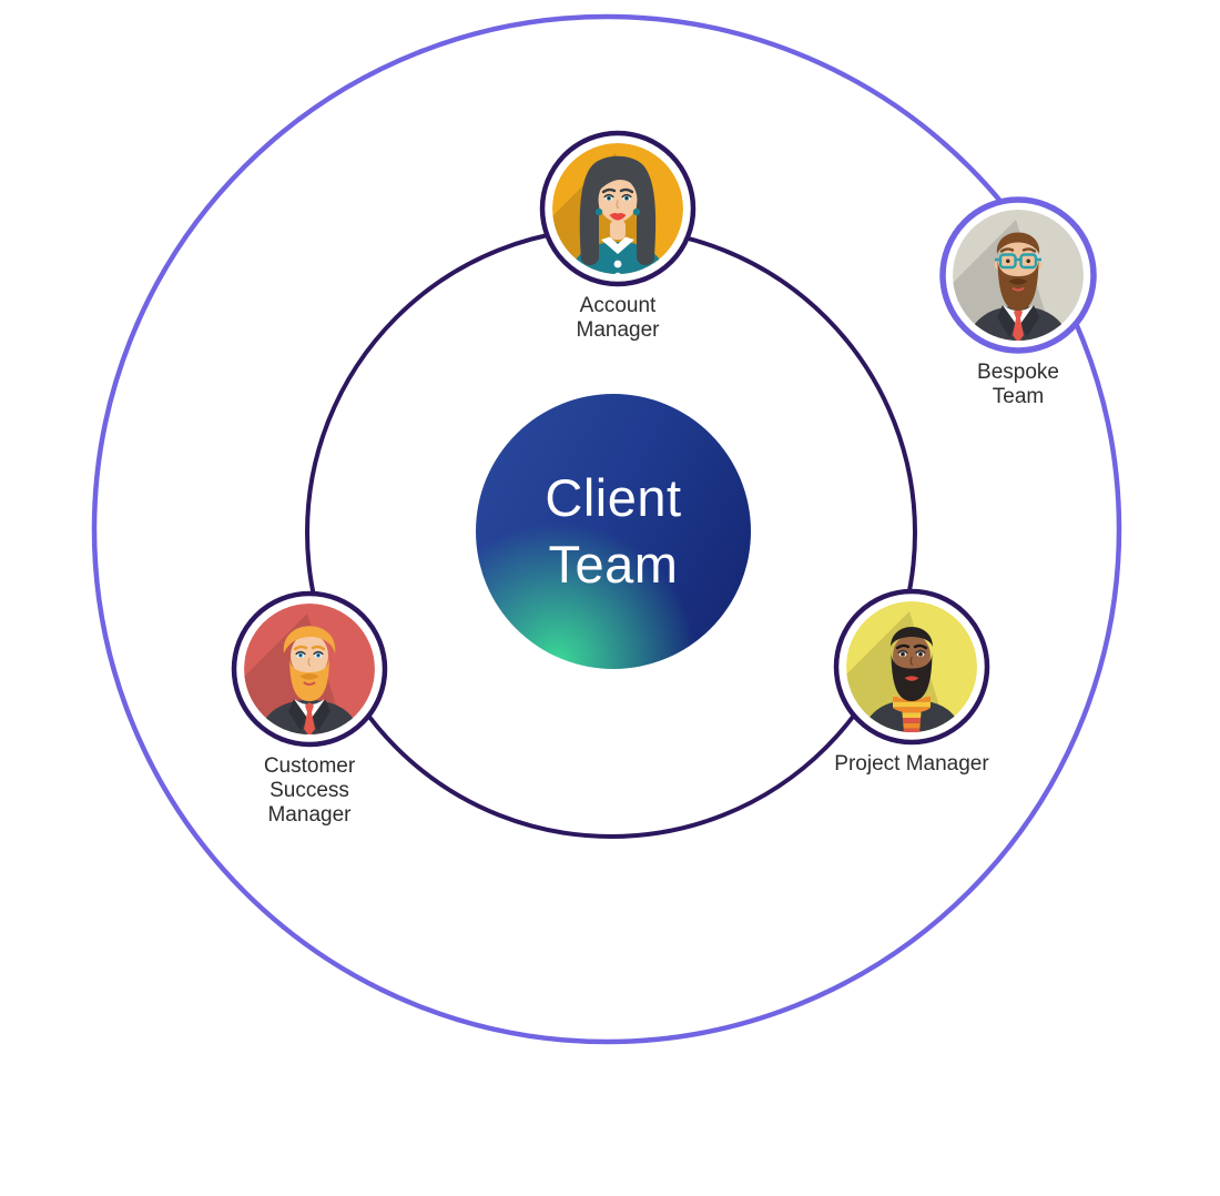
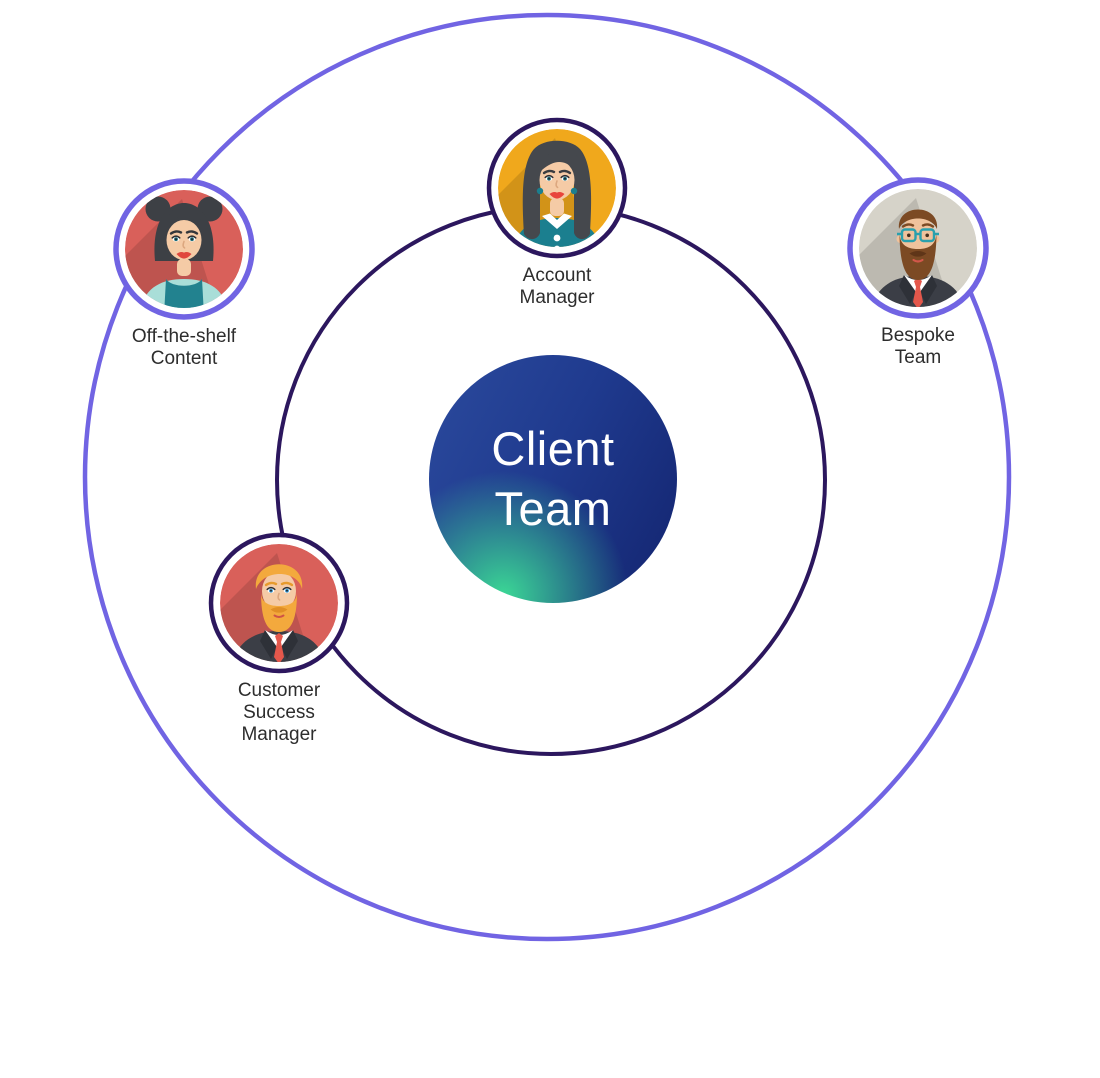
  Client
  Team
  Account
  Manager
  Bespoke
  Team
+ Off-the-shelf
+ Content
  Customer
  Success
  Manager
- Project Manager
